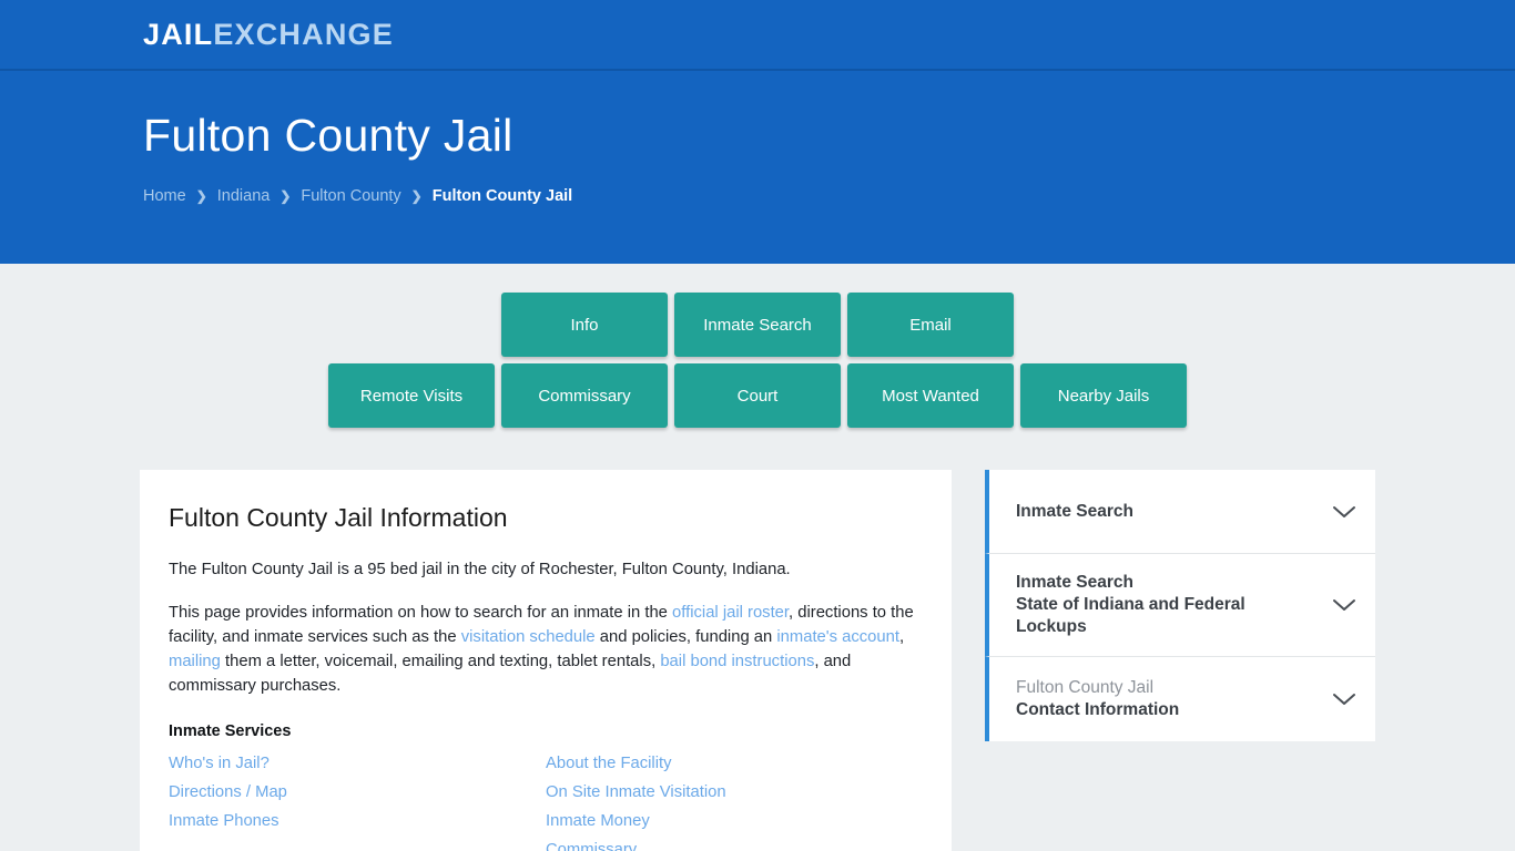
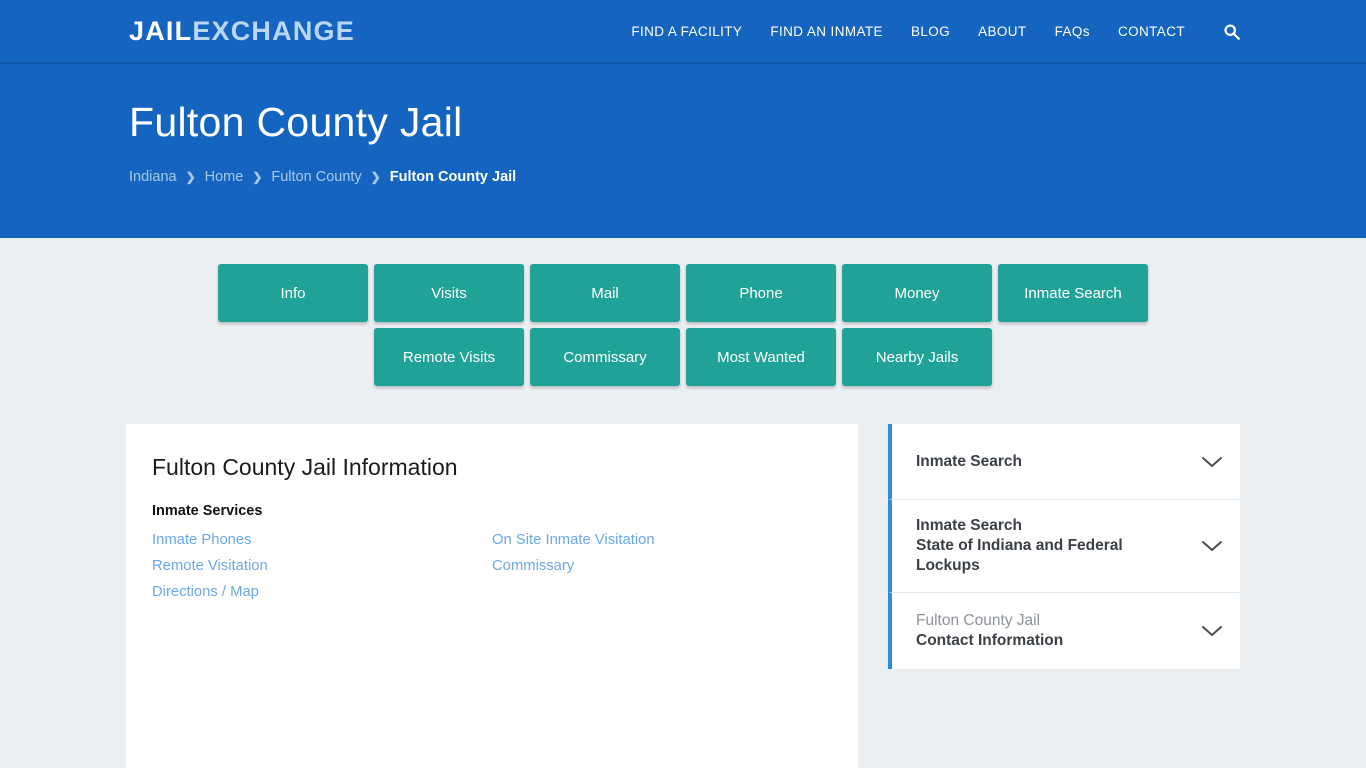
  JAILEXCHANGE
+ FIND A FACILITY
+ FIND AN INMATE
+ BLOG
+ ABOUT
+ FAQs
+ CONTACT
  Fulton County Jail
- Home
+ Indiana
  ❯
- Indiana
+ Home
  ❯
  Fulton County
  ❯
  Fulton County Jail
  Info
+ Visits
+ Mail
+ Phone
+ Money
  Inmate Search
- Email
  Remote Visits
  Commissary
- Court
  Most Wanted
  Nearby Jails
  Fulton County Jail Information
- The Fulton County Jail is a 95 bed jail in the city of Rochester, Fulton County, Indiana.
- This page provides information on how to search for an inmate in the official jail roster, directions to the facility, and inmate services such as the visitation schedule and policies, funding an inmate's account, mailing them a letter, voicemail, emailing and texting, tablet rentals, bail bond instructions, and commissary purchases.
  Inmate Services
- Who's in Jail?
- Directions / Map
+ Inmate Phones
+ Remote Visitation
- Inmate Phones
+ Directions / Map
- About the Facility
  On Site Inmate Visitation
- Inmate Money
  Commissary
  Inmate Search
  Inmate Search
  State of Indiana and Federal Lockups
  Fulton County Jail
  Contact Information
